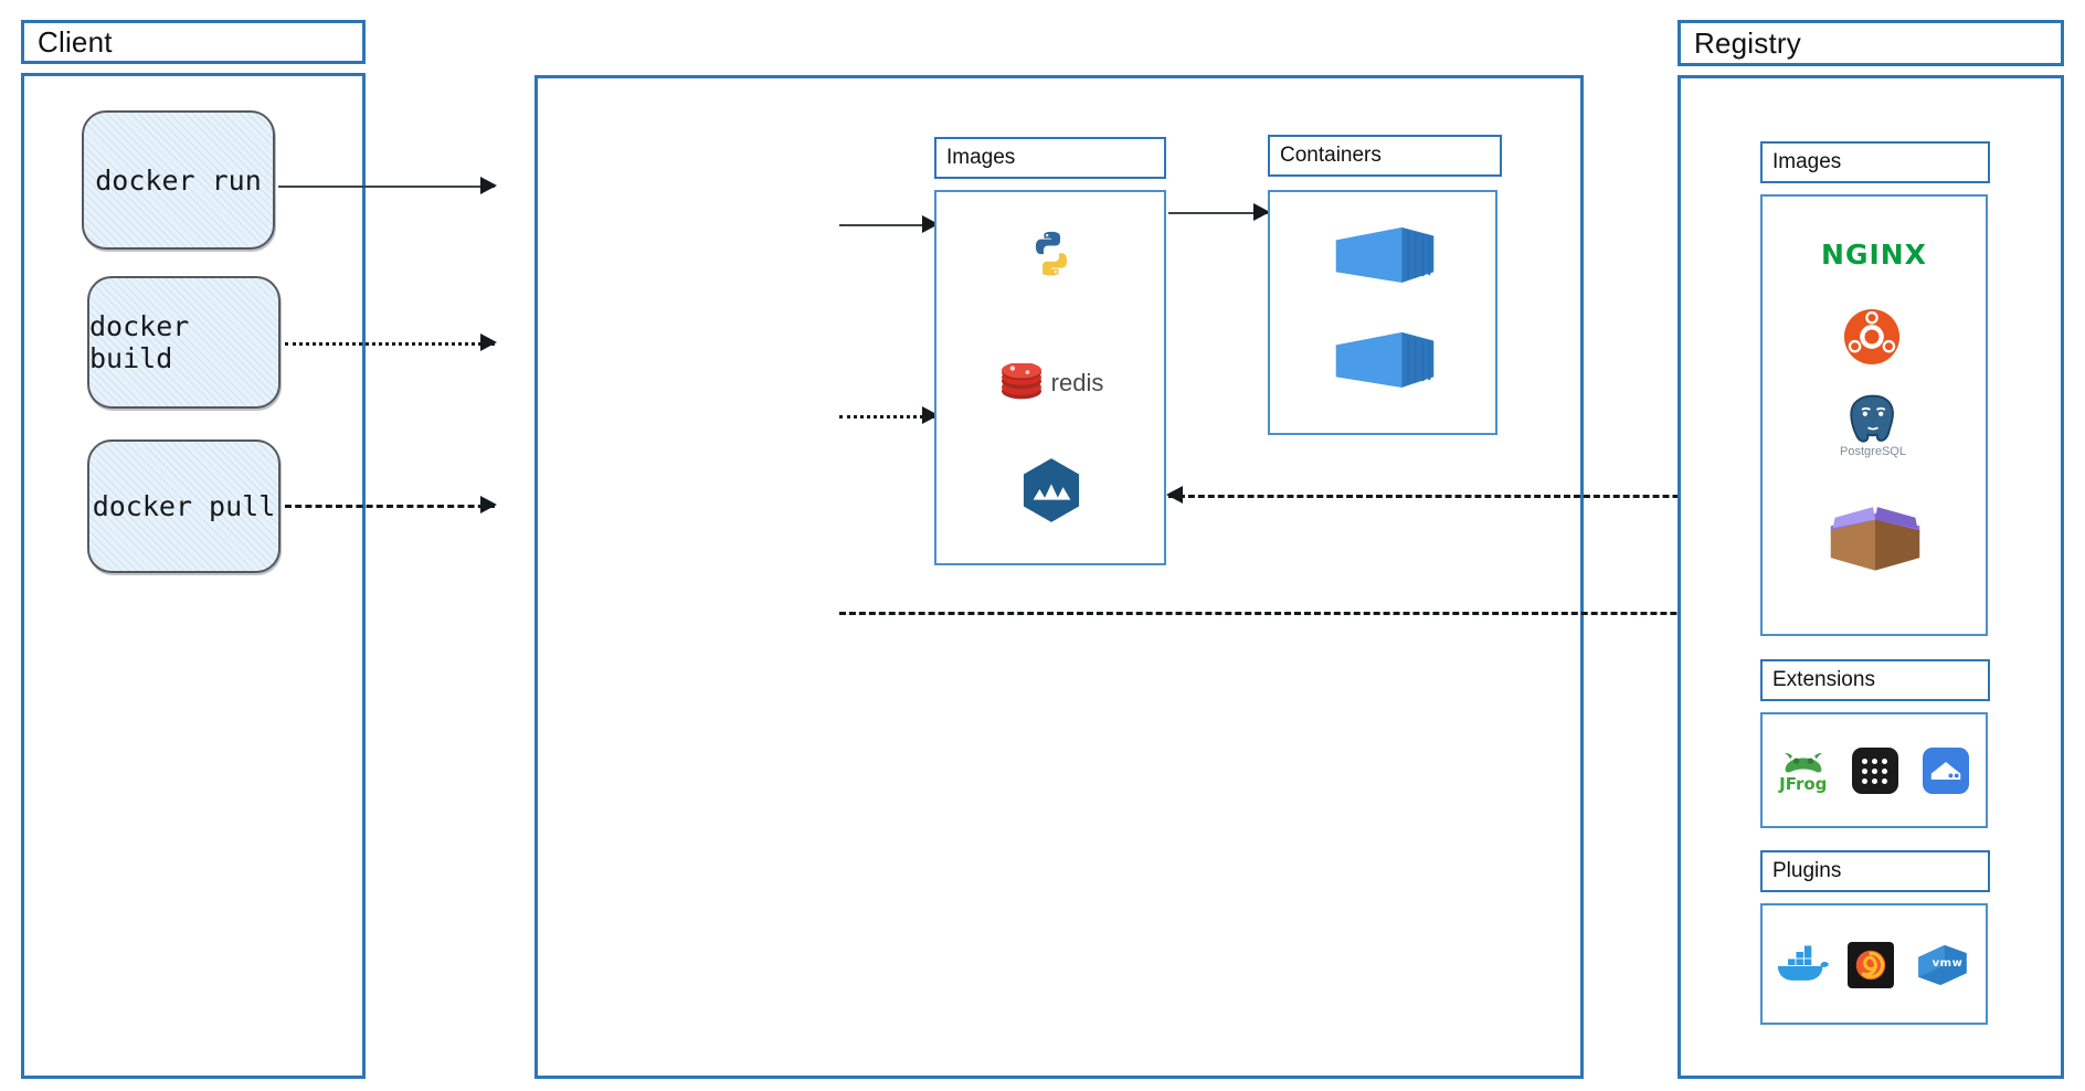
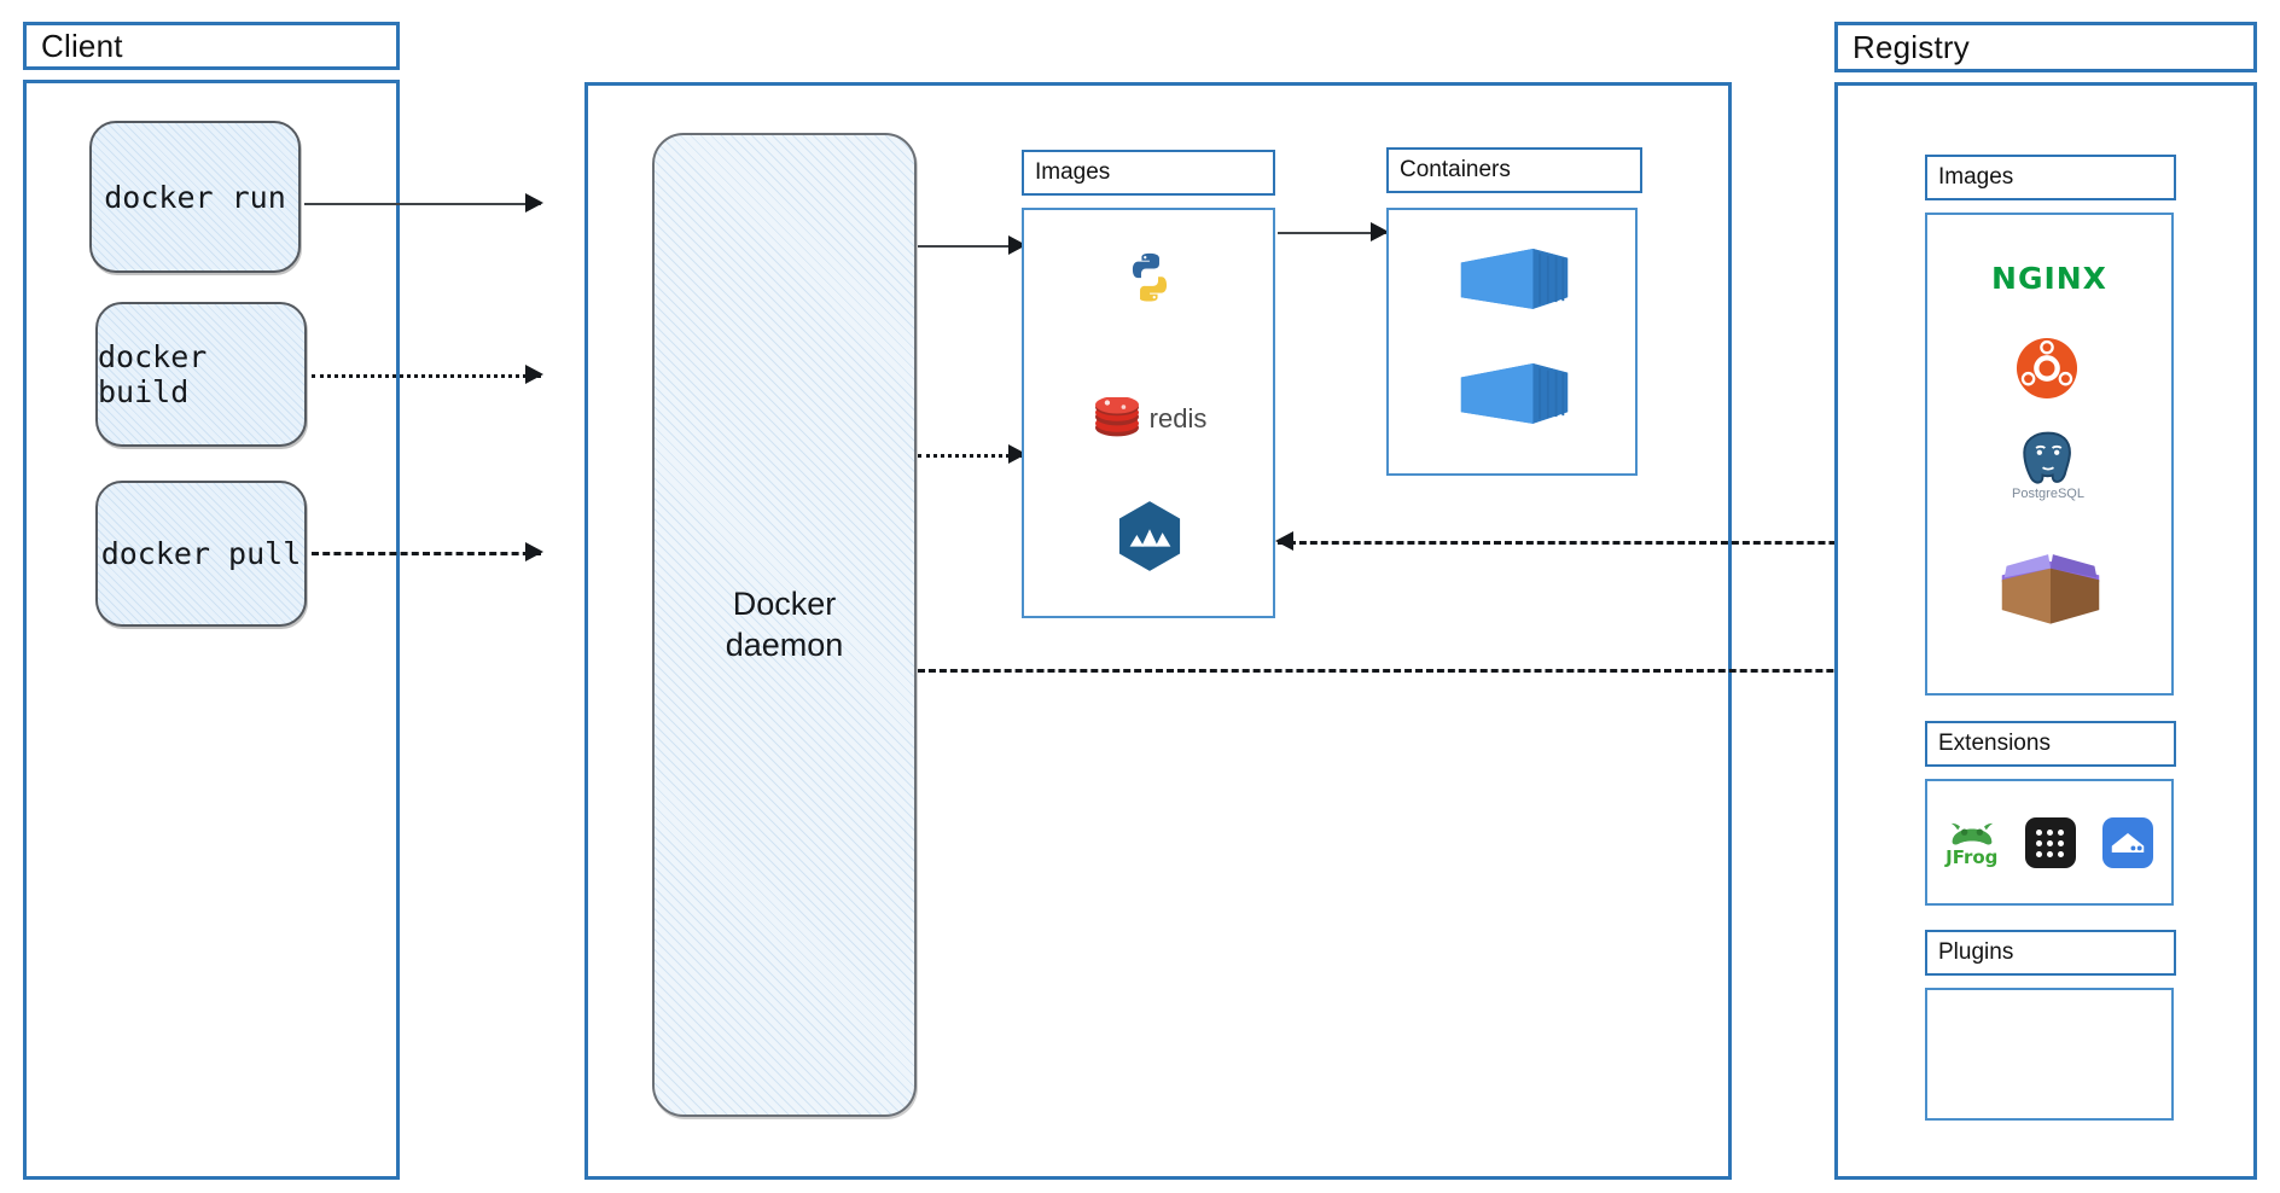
  Client
  docker run
  docker build
  docker pull
+ Docker
+ daemon
  Images
  redis
  Containers
  Registry
  Images
  NGINX
  PostgreSQL
  Extensions
  JFrog
  Plugins
- vmw
